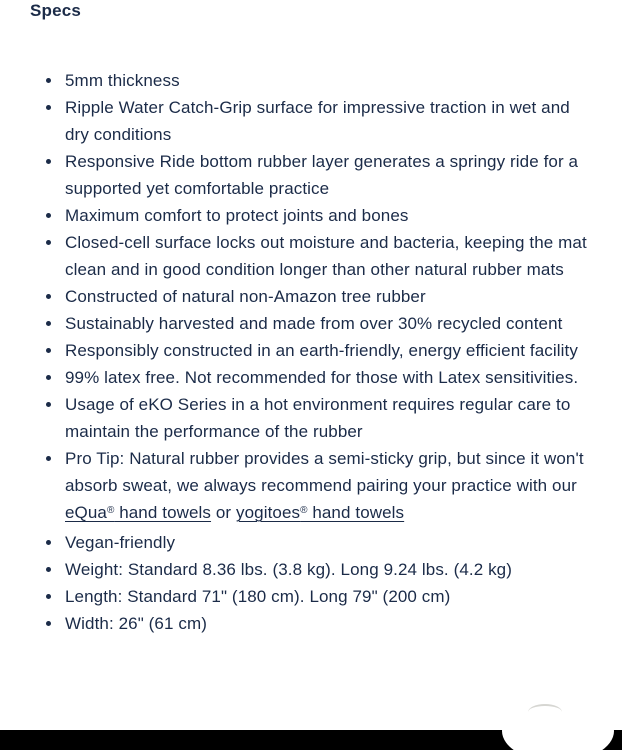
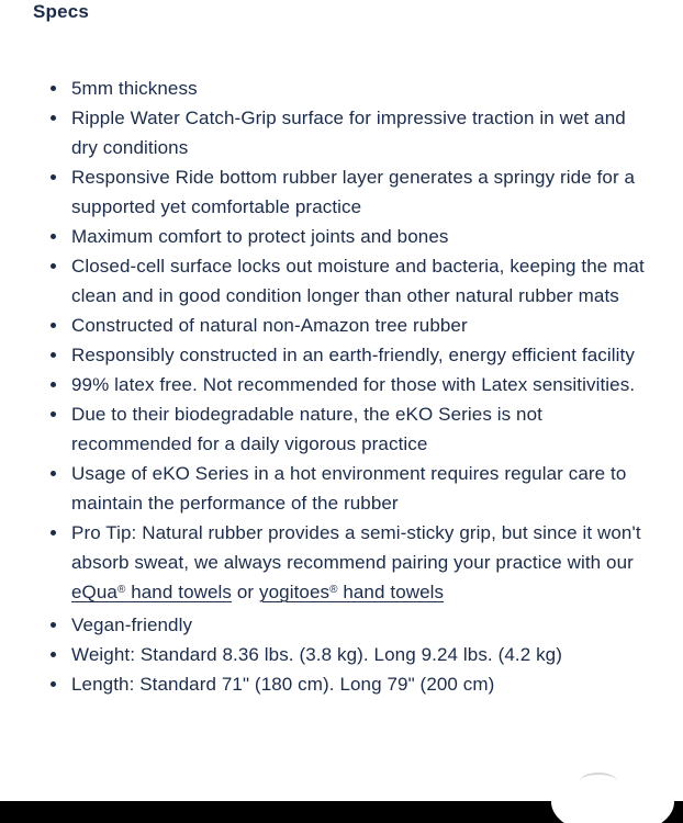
  Specs
  5mm thickness
  Ripple Water Catch-Grip surface for impressive traction in wet and
  dry conditions
  Responsive Ride bottom rubber layer generates a springy ride for a
  supported yet comfortable practice
  Maximum comfort to protect joints and bones
  Closed-cell surface locks out moisture and bacteria, keeping the mat
  clean and in good condition longer than other natural rubber mats
  Constructed of natural non-Amazon tree rubber
- Sustainably harvested and made from over 30% recycled content
  Responsibly constructed in an earth-friendly, energy efficient facility
  99% latex free. Not recommended for those with Latex sensitivities.
+ Due to their biodegradable nature, the eKO Series is not
+ recommended for a daily vigorous practice
  Usage of eKO Series in a hot environment requires regular care to
  maintain the performance of the rubber
  Pro Tip: Natural rubber provides a semi-sticky grip, but since it won't
  absorb sweat, we always recommend pairing your practice with our
  eQua® hand towels or yogitoes® hand towels
  Vegan-friendly
  Weight: Standard 8.36 lbs. (3.8 kg). Long 9.24 lbs. (4.2 kg)
  Length: Standard 71" (180 cm). Long 79" (200 cm)
- Width: 26" (61 cm)
